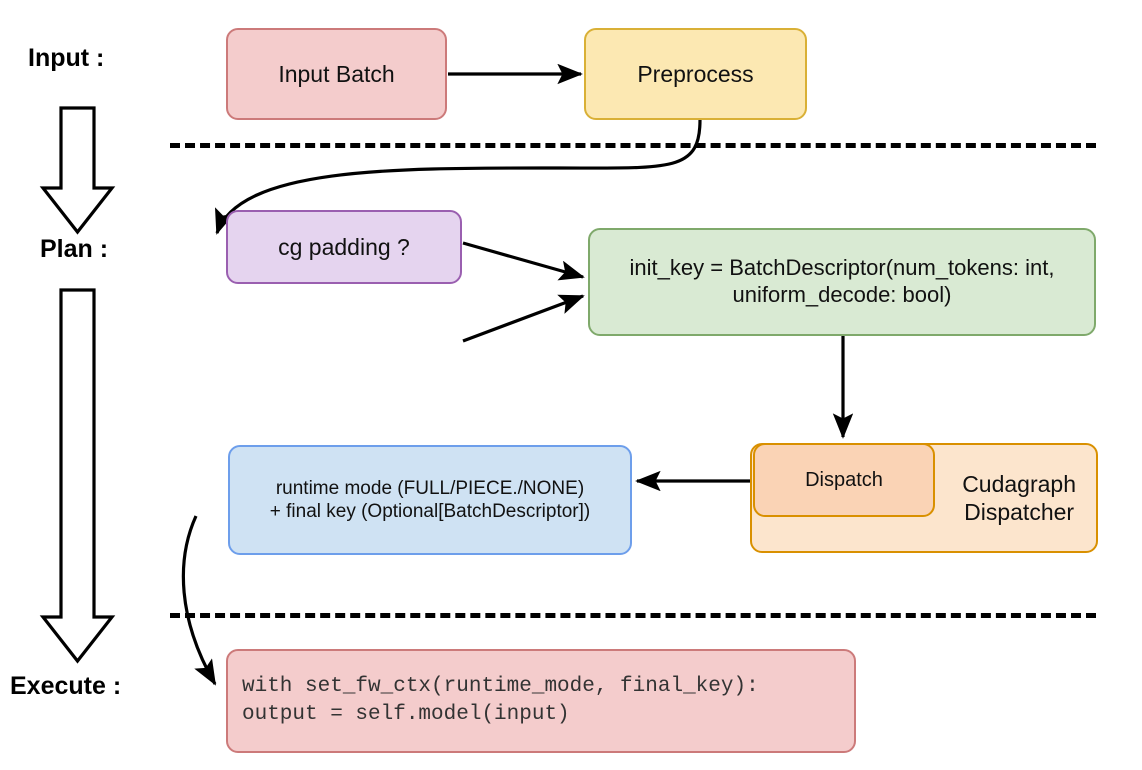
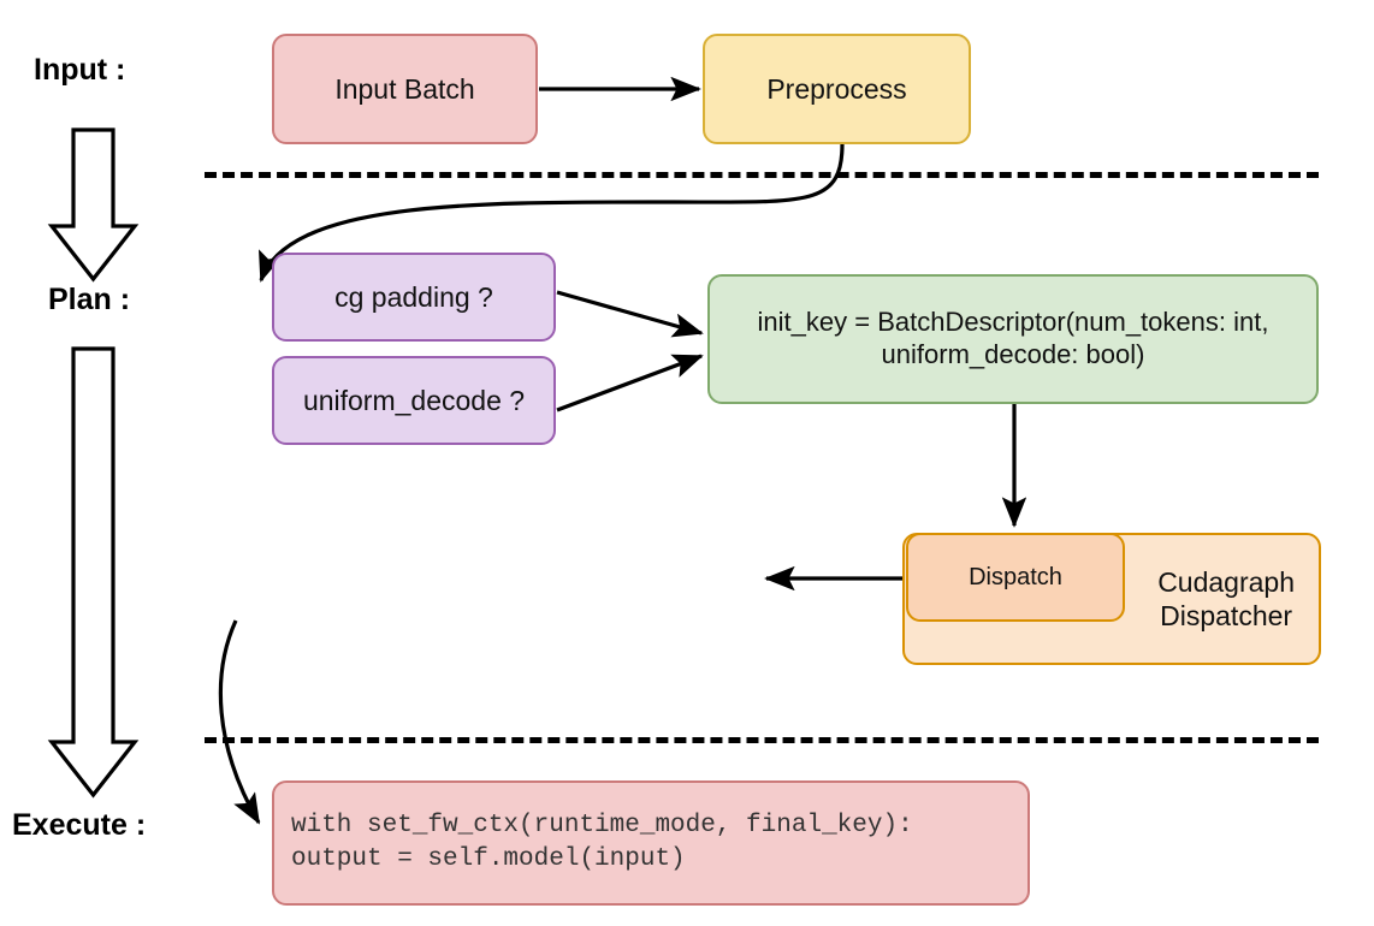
  Input :
  Plan :
  Execute :
  Input Batch
  Preprocess
  cg padding ?
+ uniform_decode ?
  init_key = BatchDescriptor(num_tokens: int,
  uniform_decode: bool)
  Cudagraph
  Dispatcher
  Dispatch
- runtime mode (FULL/PIECE./NONE)
- + final key (Optional[BatchDescriptor])
  with set_fw_ctx(runtime_mode, final_key):
  output = self.model(input)
